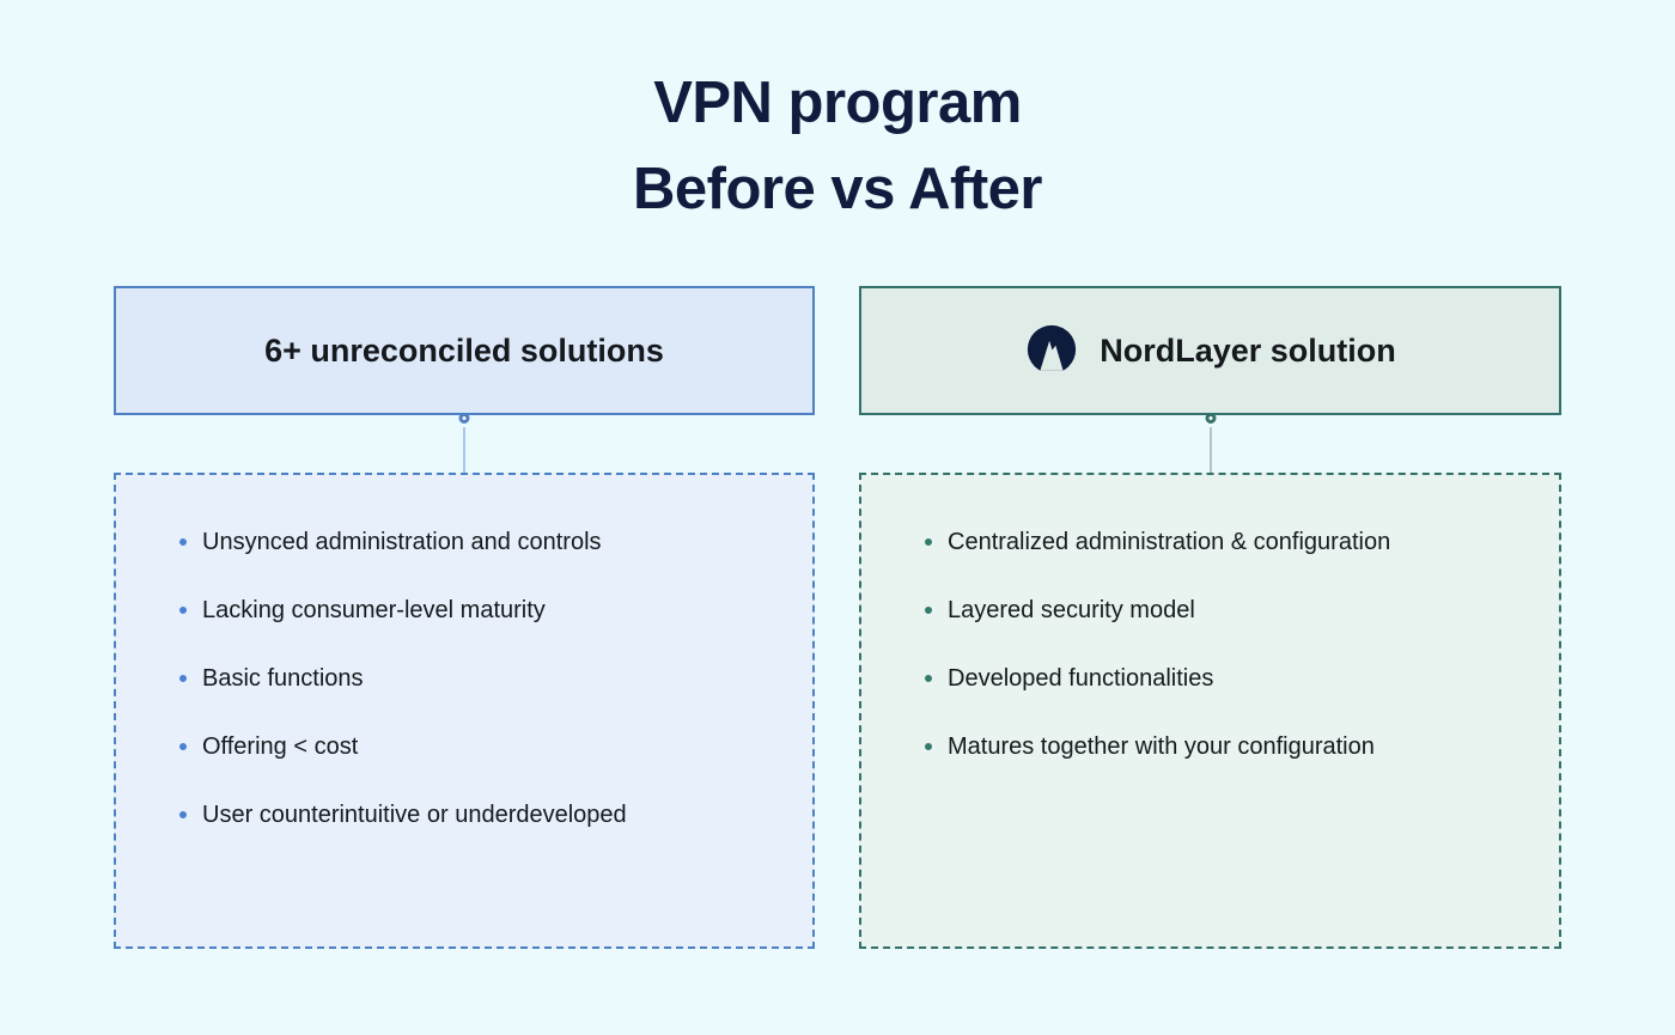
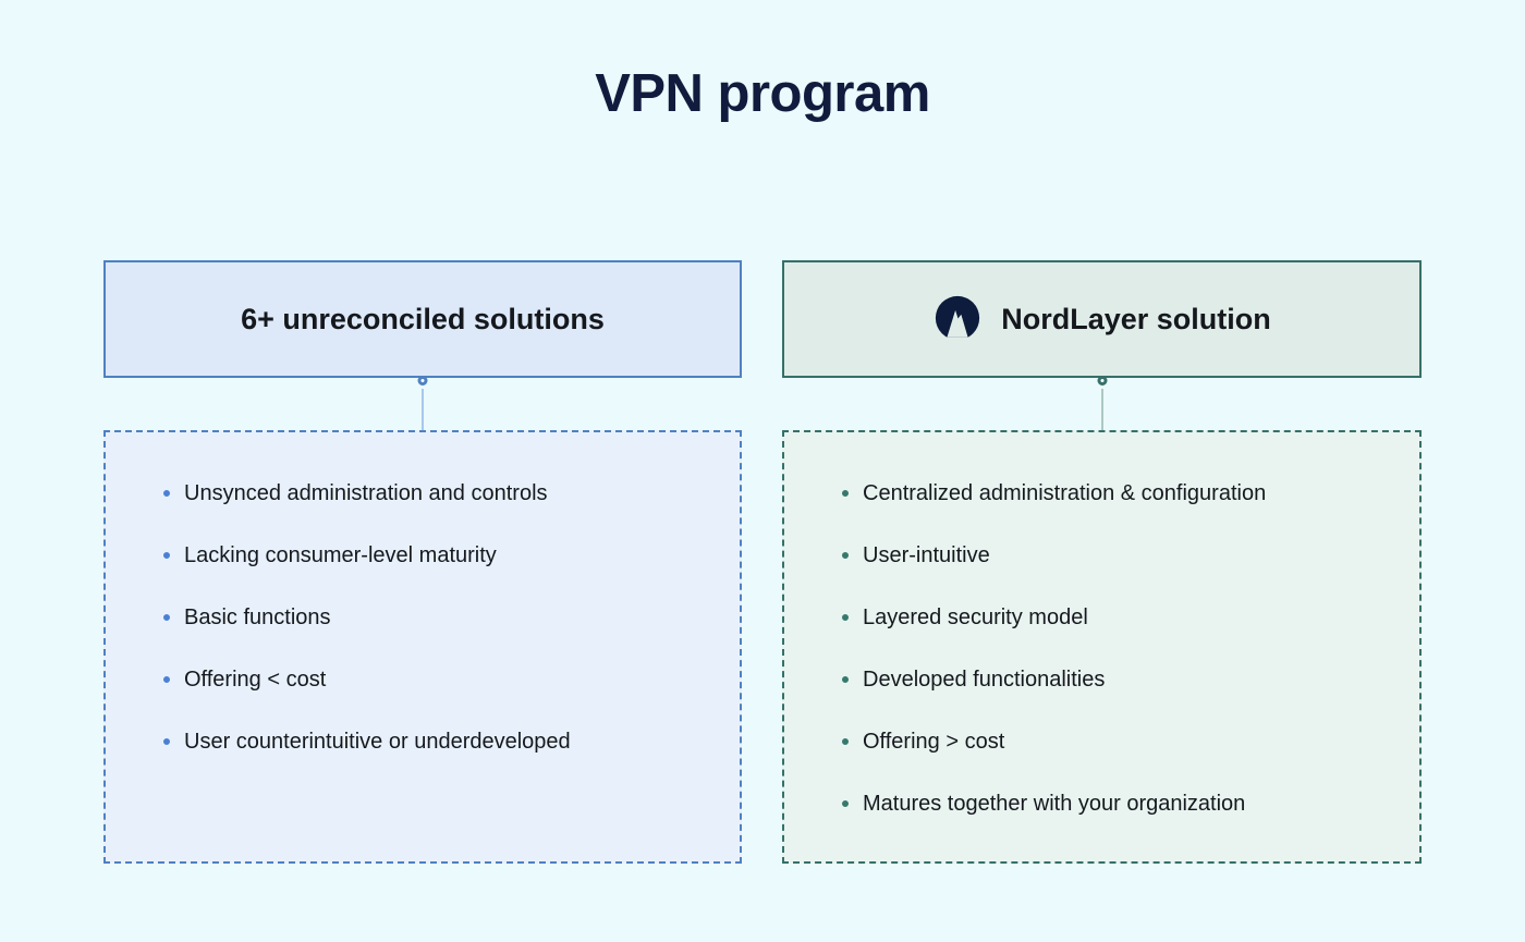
  VPN program
- Before vs After
  6+ unreconciled solutions
  Unsynced administration and controls
  Lacking consumer-level maturity
  Basic functions
  Offering < cost
  User counterintuitive or underdeveloped
  NordLayer solution
  Centralized administration & configuration
+ User-intuitive
  Layered security model
  Developed functionalities
+ Offering > cost
- Matures together with your configuration
+ Matures together with your organization
